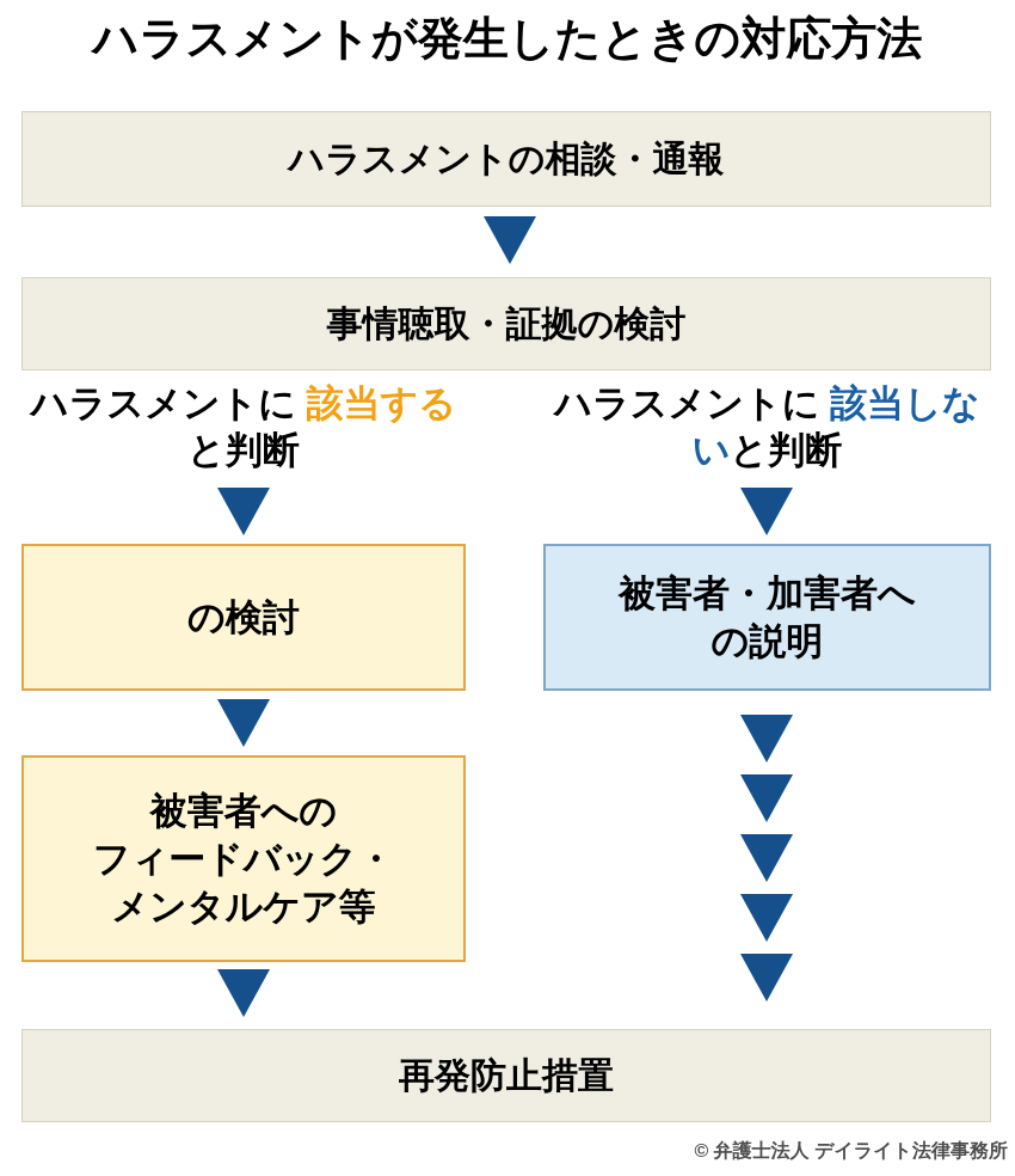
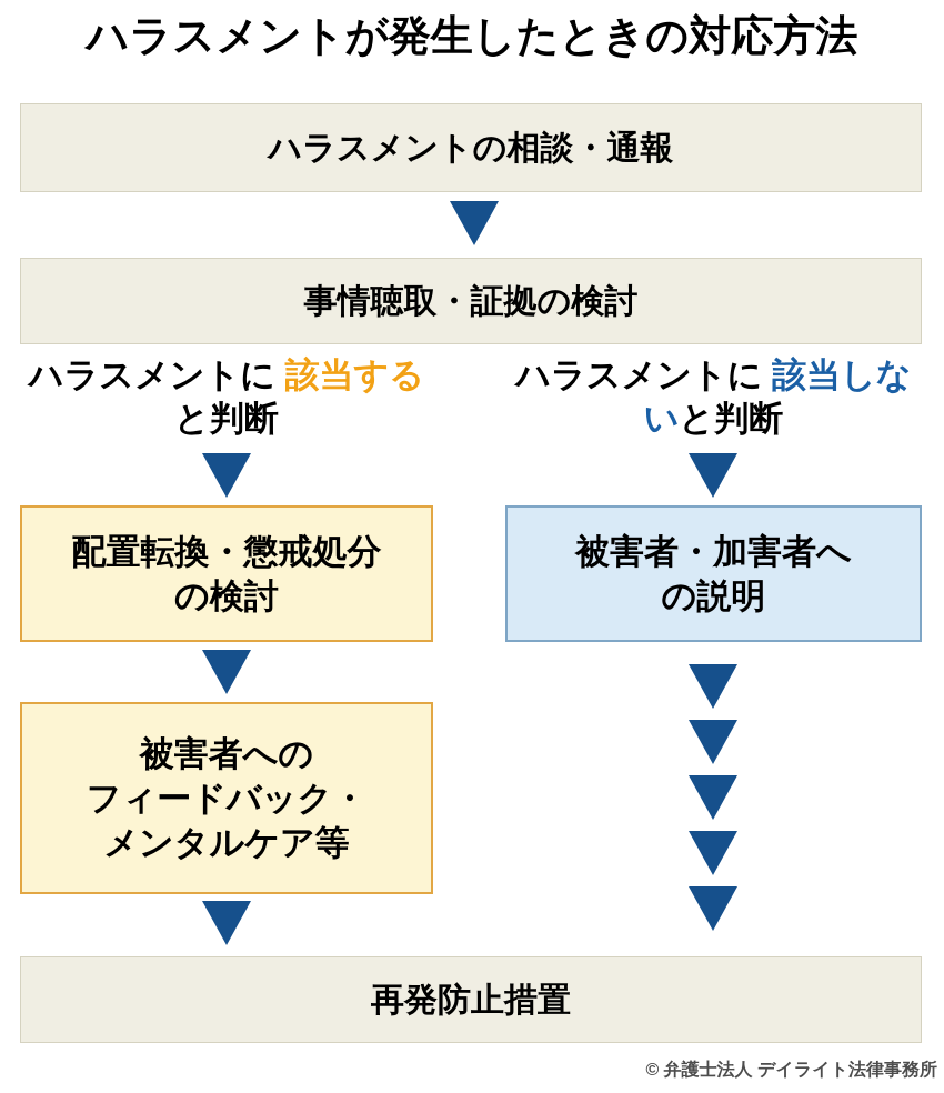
  ハラスメントが発生したときの対応方法
  ハラスメントの相談・通報
  事情聴取・証拠の検討
  ハラスメントに 該当すると判断
  ハラスメントに 該当しないと判断
+ 配置転換・懲戒処分
  の検討
  被害者・加害者へ
  の説明
  被害者への
  フィードバック・
  メンタルケア等
  再発防止措置
  © 弁護士法人 デイライト法律事務所
